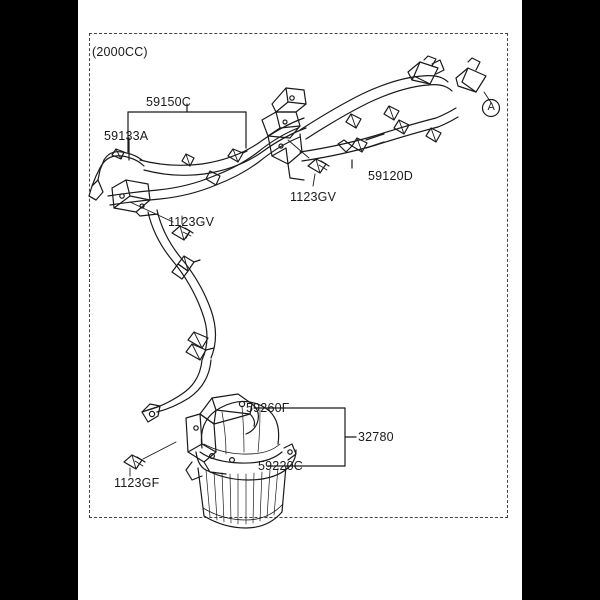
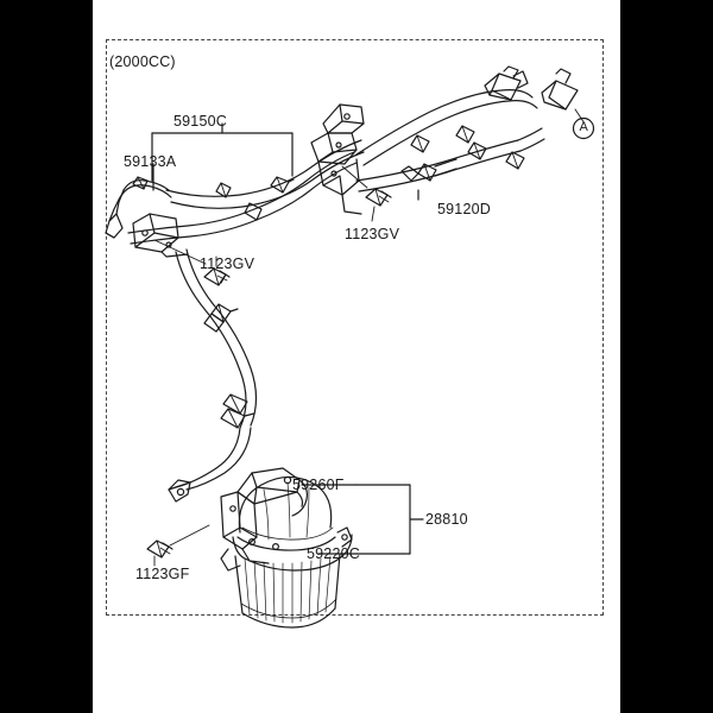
  (2000CC)
  59150C
  59133A
  1123GV
  1123GV
  59120D
  59260F
- 32780
+ 28810
  59220C
  1123GF
  A
